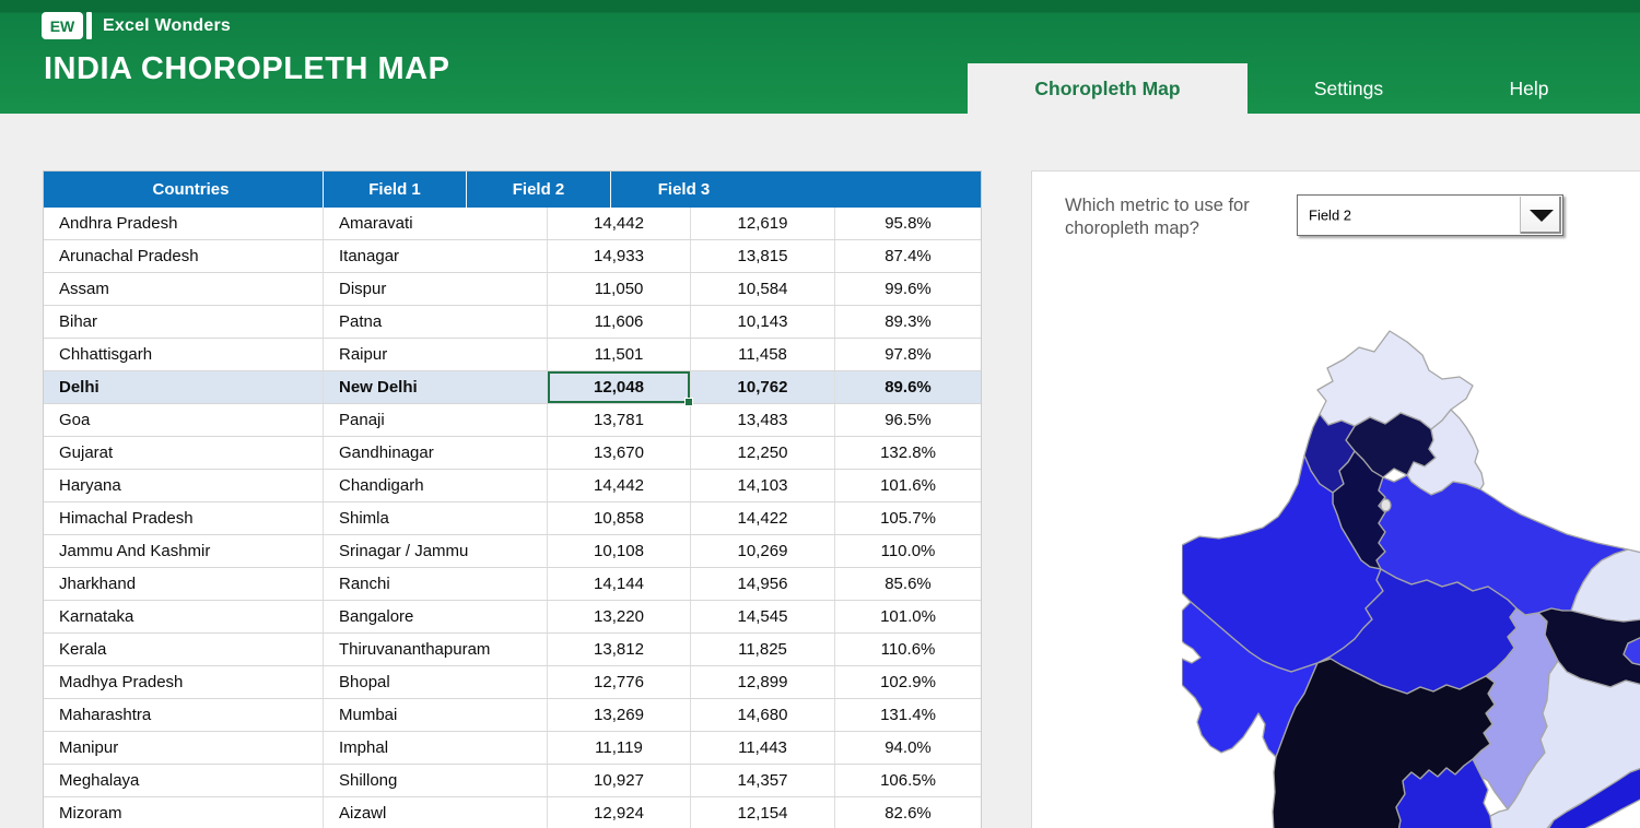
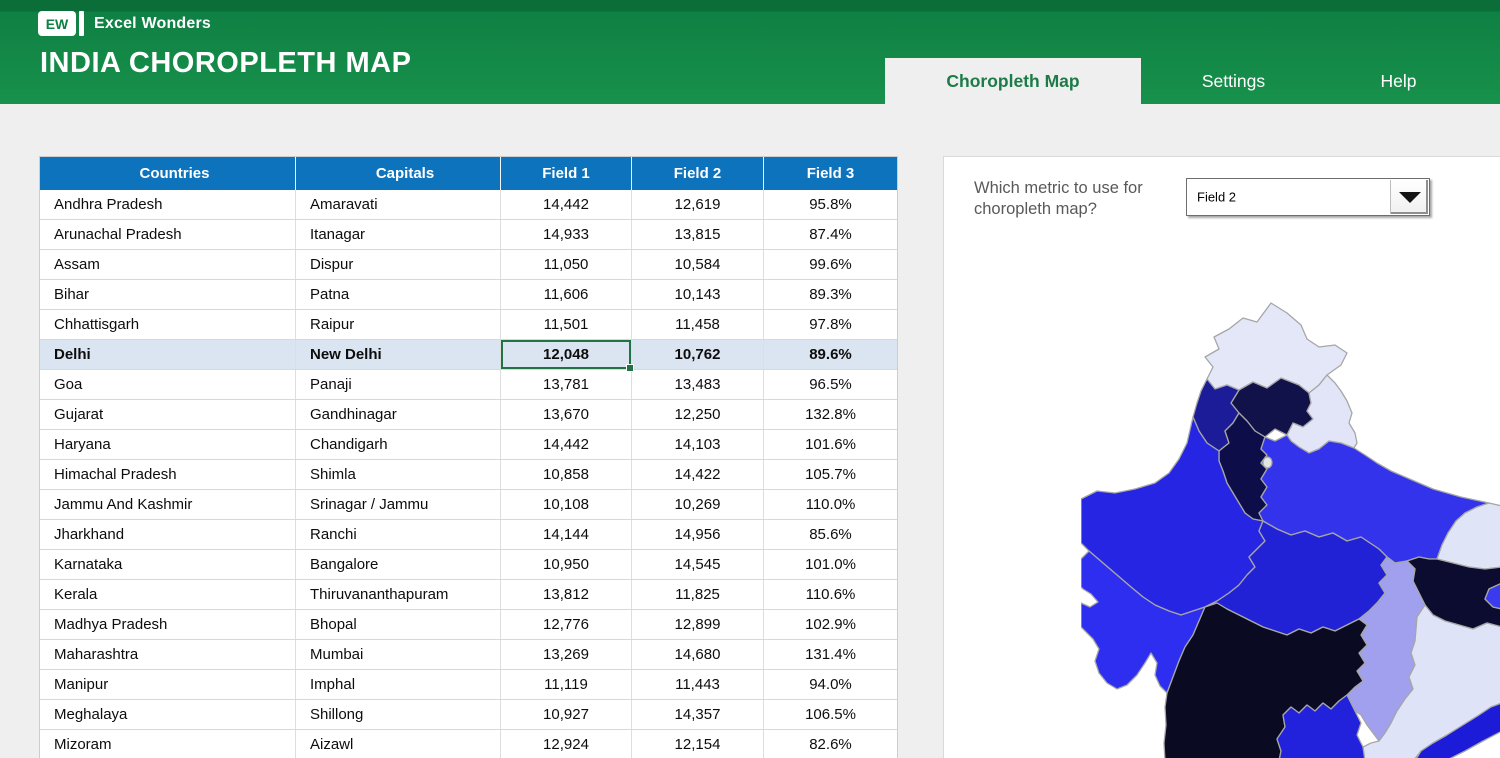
  EW
  Excel Wonders
  INDIA CHOROPLETH MAP
  Choropleth Map
  Settings
  Help
  Countries
+ Capitals
  Field 1
  Field 2
  Field 3
  Andhra Pradesh
  Amaravati
  14,442
  12,619
  95.8%
  Arunachal Pradesh
  Itanagar
  14,933
  13,815
  87.4%
  Assam
  Dispur
  11,050
  10,584
  99.6%
  Bihar
  Patna
  11,606
  10,143
  89.3%
  Chhattisgarh
  Raipur
  11,501
  11,458
  97.8%
  Delhi
  New Delhi
  12,048
  10,762
  89.6%
  Goa
  Panaji
  13,781
  13,483
  96.5%
  Gujarat
  Gandhinagar
  13,670
  12,250
  132.8%
  Haryana
  Chandigarh
  14,442
  14,103
  101.6%
  Himachal Pradesh
  Shimla
  10,858
  14,422
  105.7%
  Jammu And Kashmir
  Srinagar / Jammu
  10,108
  10,269
  110.0%
  Jharkhand
  Ranchi
  14,144
  14,956
  85.6%
  Karnataka
  Bangalore
- 13,220
+ 10,950
  14,545
  101.0%
  Kerala
  Thiruvananthapuram
  13,812
  11,825
  110.6%
  Madhya Pradesh
  Bhopal
  12,776
  12,899
  102.9%
  Maharashtra
  Mumbai
  13,269
  14,680
  131.4%
  Manipur
  Imphal
  11,119
  11,443
  94.0%
  Meghalaya
  Shillong
  10,927
  14,357
  106.5%
  Mizoram
  Aizawl
  12,924
  12,154
  82.6%
  Which metric to use for choropleth map?
  Field 2
